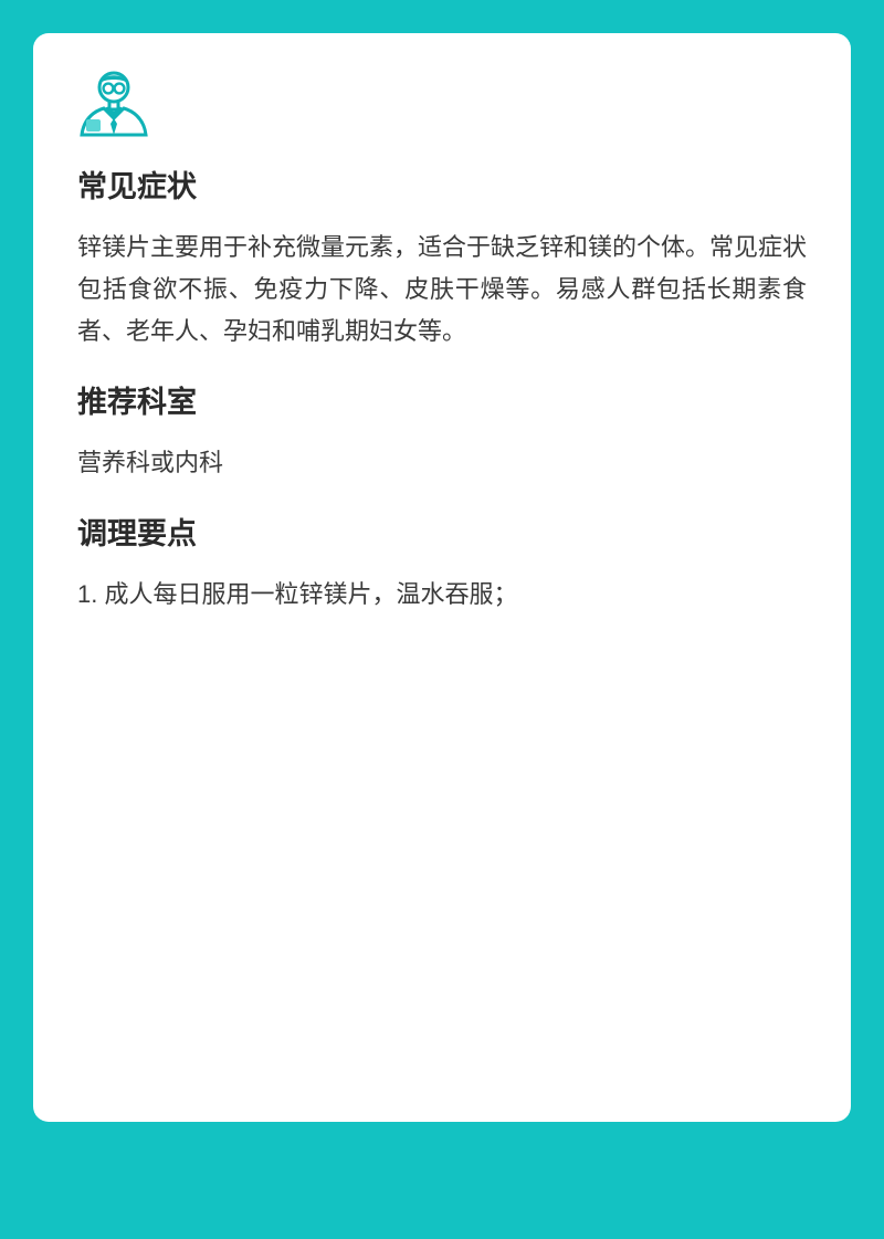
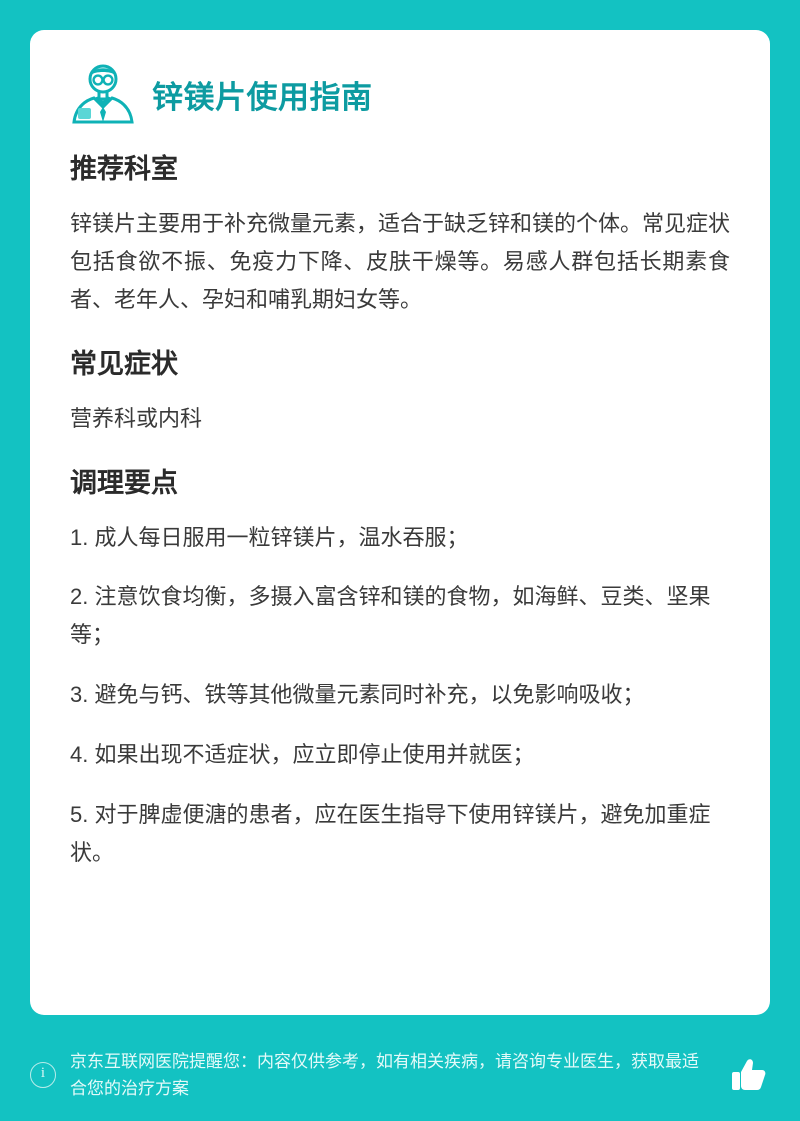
+ 锌镁片使用指南
- 常见症状
+ 推荐科室
  锌镁片主要用于补充微量元素，适合于缺乏锌和镁的个体。常见症状包括食欲不振、免疫力下降、皮肤干燥等。易感人群包括长期素食者、老年人、孕妇和哺乳期妇女等。
- 推荐科室
+ 常见症状
  营养科或内科
  调理要点
  1. 成人每日服用一粒锌镁片，温水吞服；
+ 2. 注意饮食均衡，多摄入富含锌和镁的食物，如海鲜、豆类、坚果等；
+ 3. 避免与钙、铁等其他微量元素同时补充，以免影响吸收；
+ 4. 如果出现不适症状，应立即停止使用并就医；
+ 5. 对于脾虚便溏的患者，应在医生指导下使用锌镁片，避免加重症状。
+ i
+ 京东互联网医院提醒您：内容仅供参考，如有相关疾病，请咨询专业医生，获取最适合您的治疗方案
